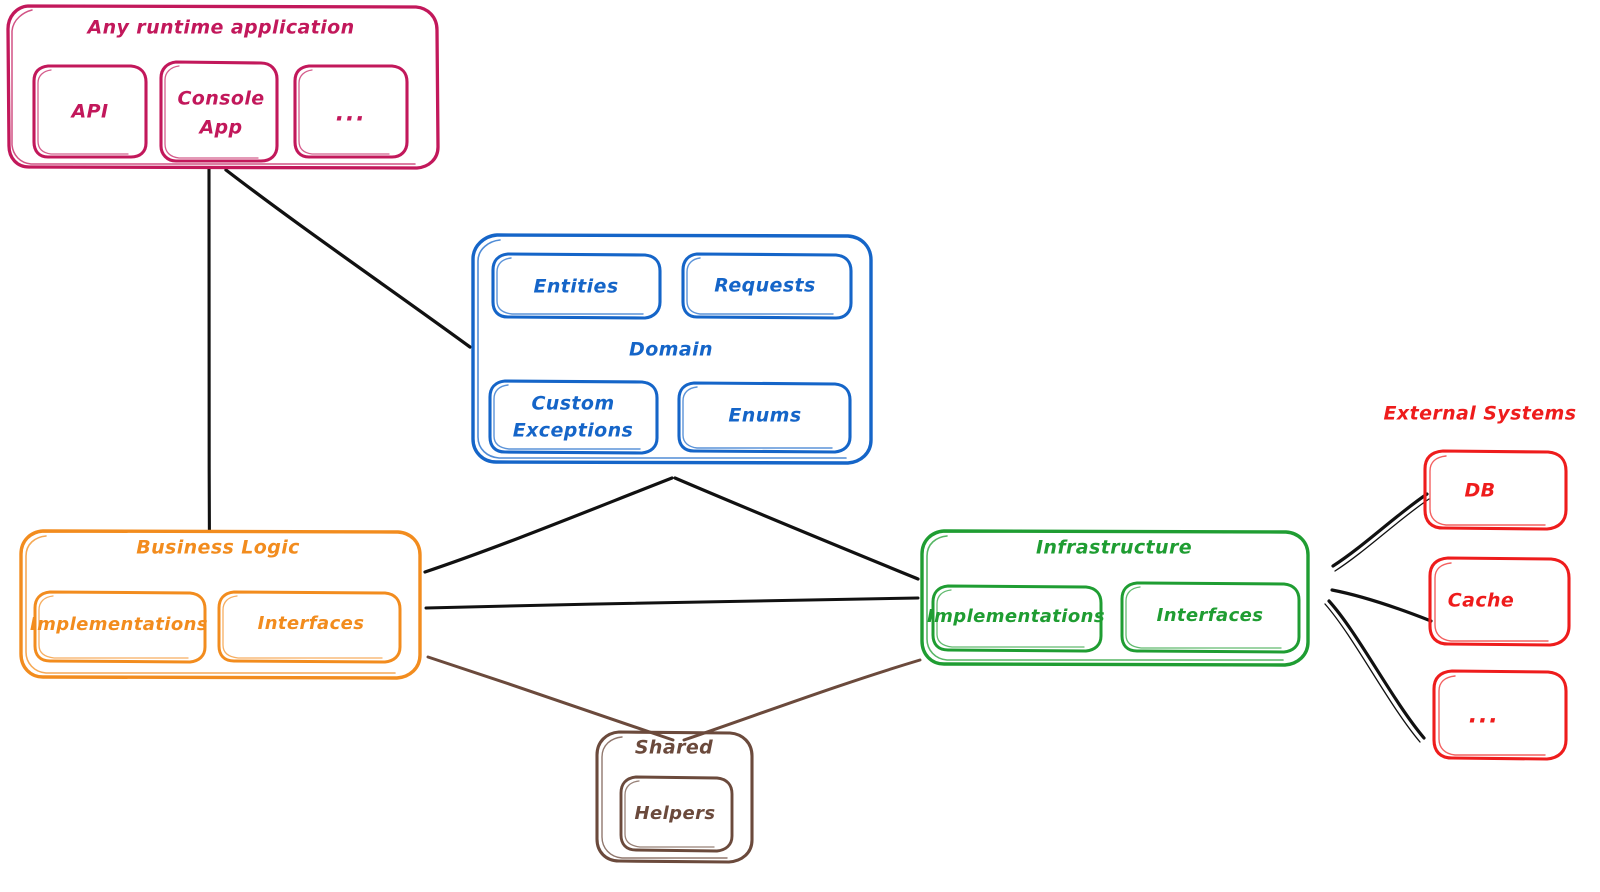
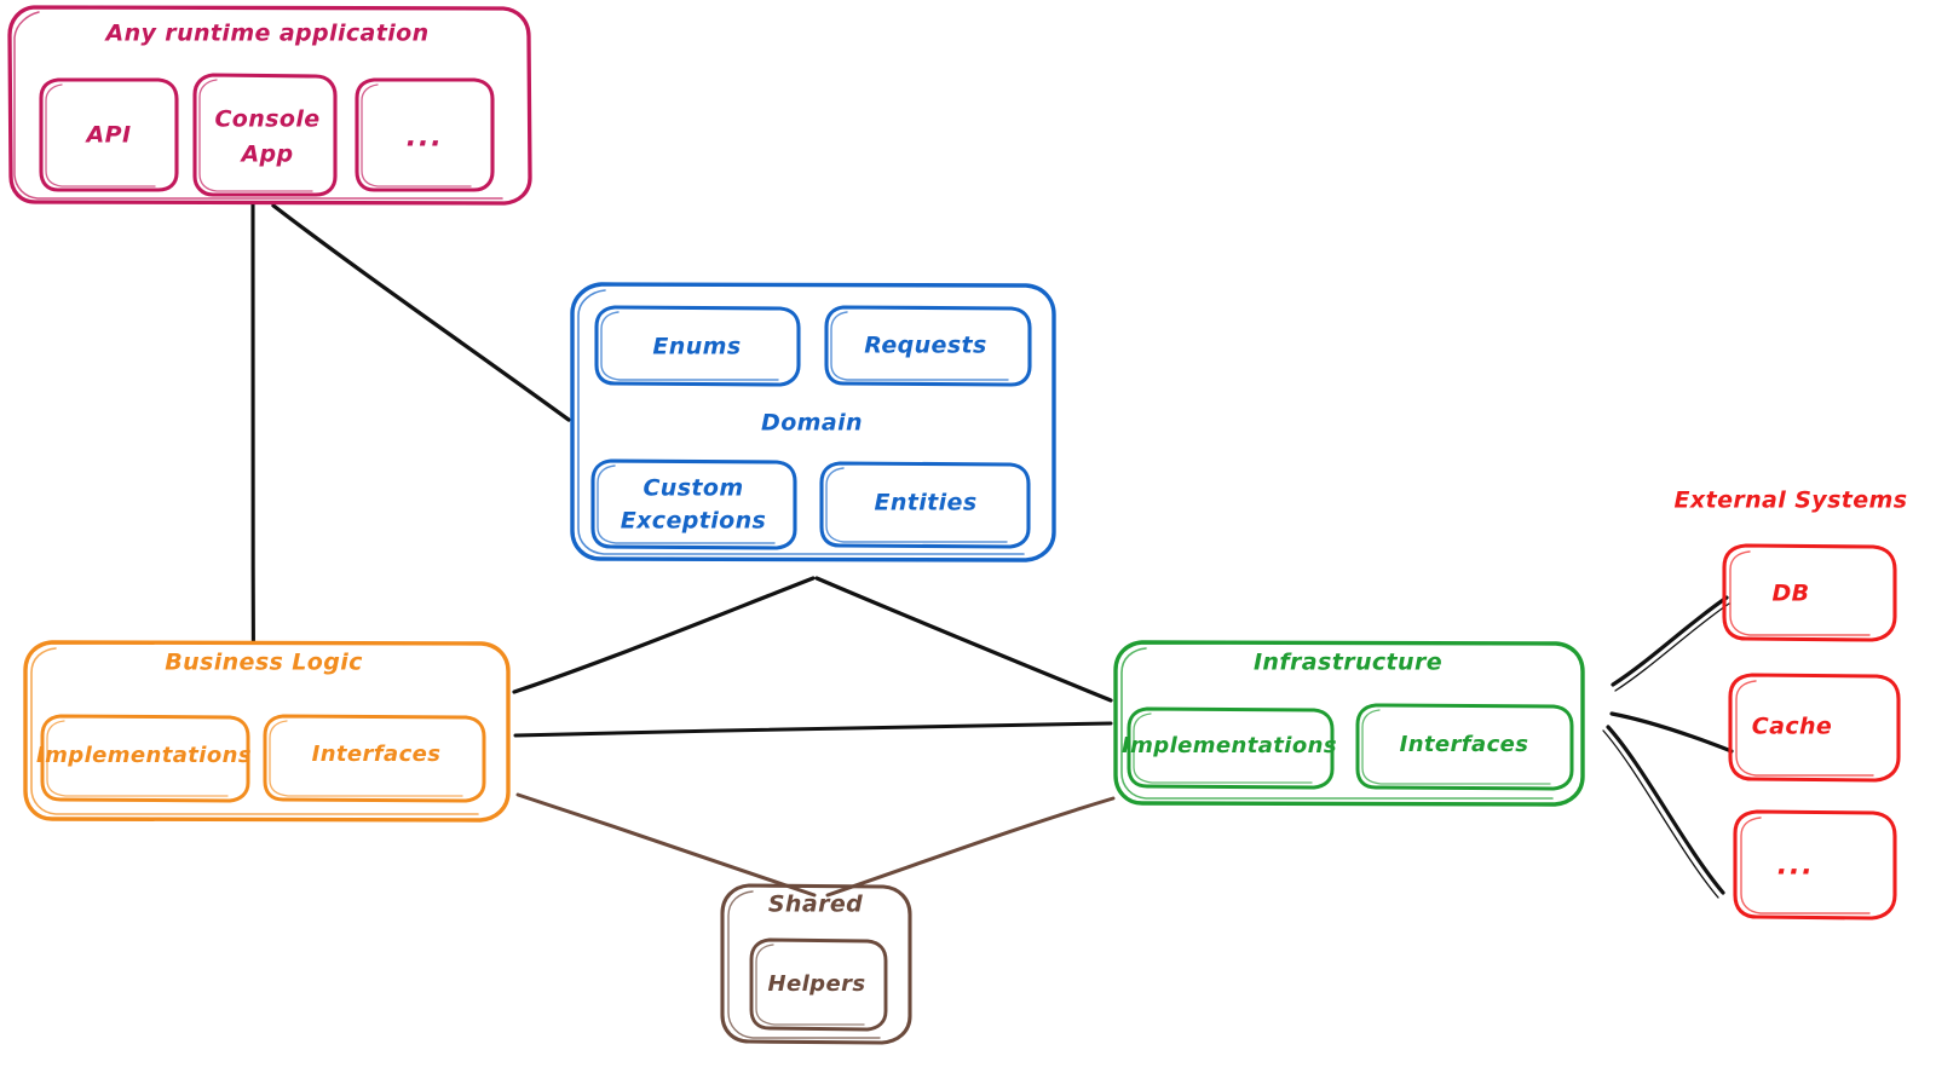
  Any runtime application
  API
  Console
  App
  ...
  Domain
- Entities
+ Enums
  Requests
  Custom
  Exceptions
- Enums
+ Entities
  Business Logic
  Implementations
  Interfaces
  Infrastructure
  Implementations
  Interfaces
  Shared
  Helpers
  External Systems
  DB
  Cache
  ...
